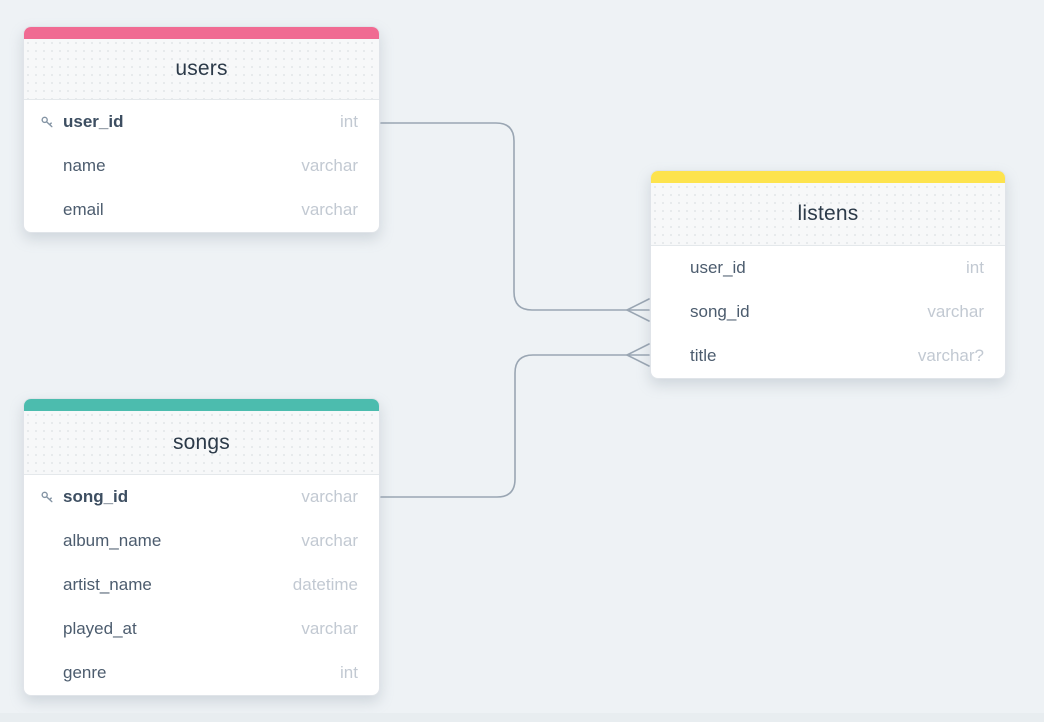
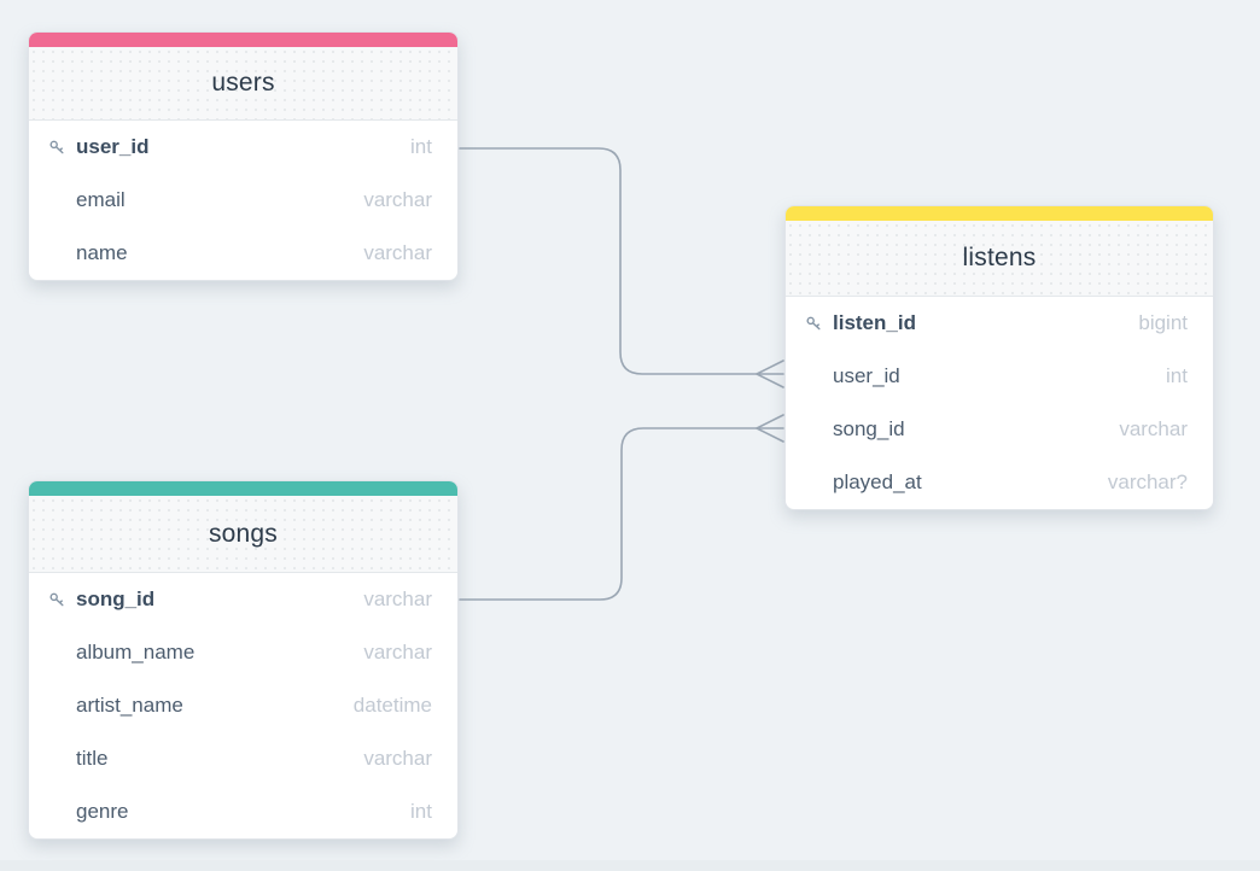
  users
  user_id
  int
- name
+ email
  varchar
- email
+ name
  varchar
  listens
+ listen_id
+ bigint
  user_id
  int
  song_id
  varchar
- title
+ played_at
  varchar?
  songs
  song_id
  varchar
  album_name
  varchar
  artist_name
  datetime
- played_at
+ title
  varchar
  genre
  int
